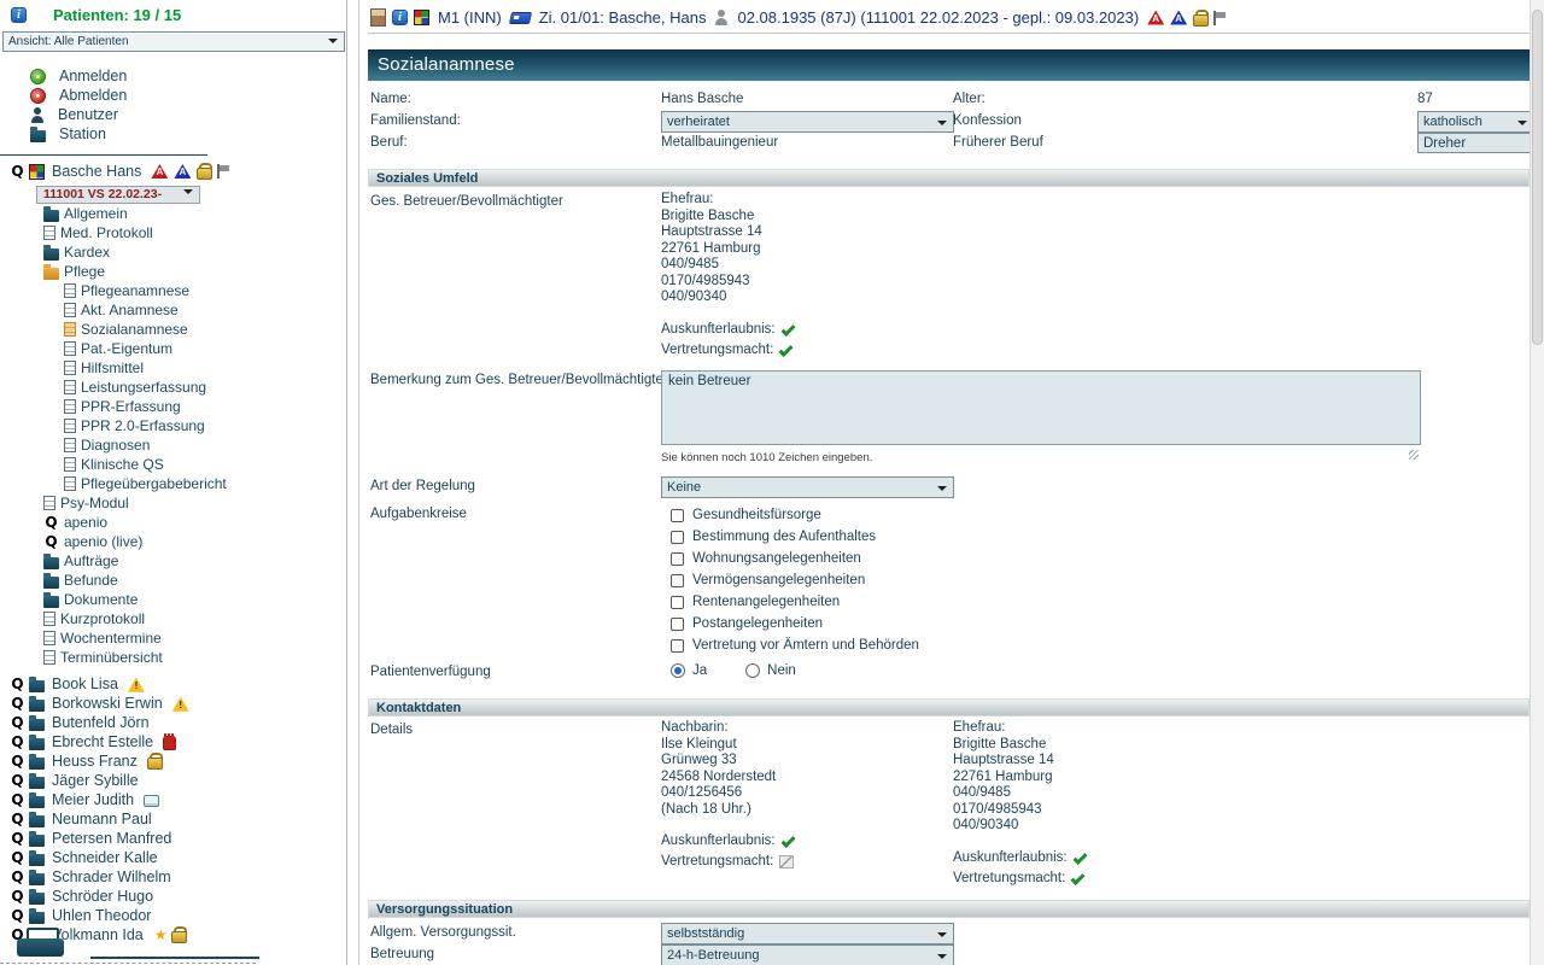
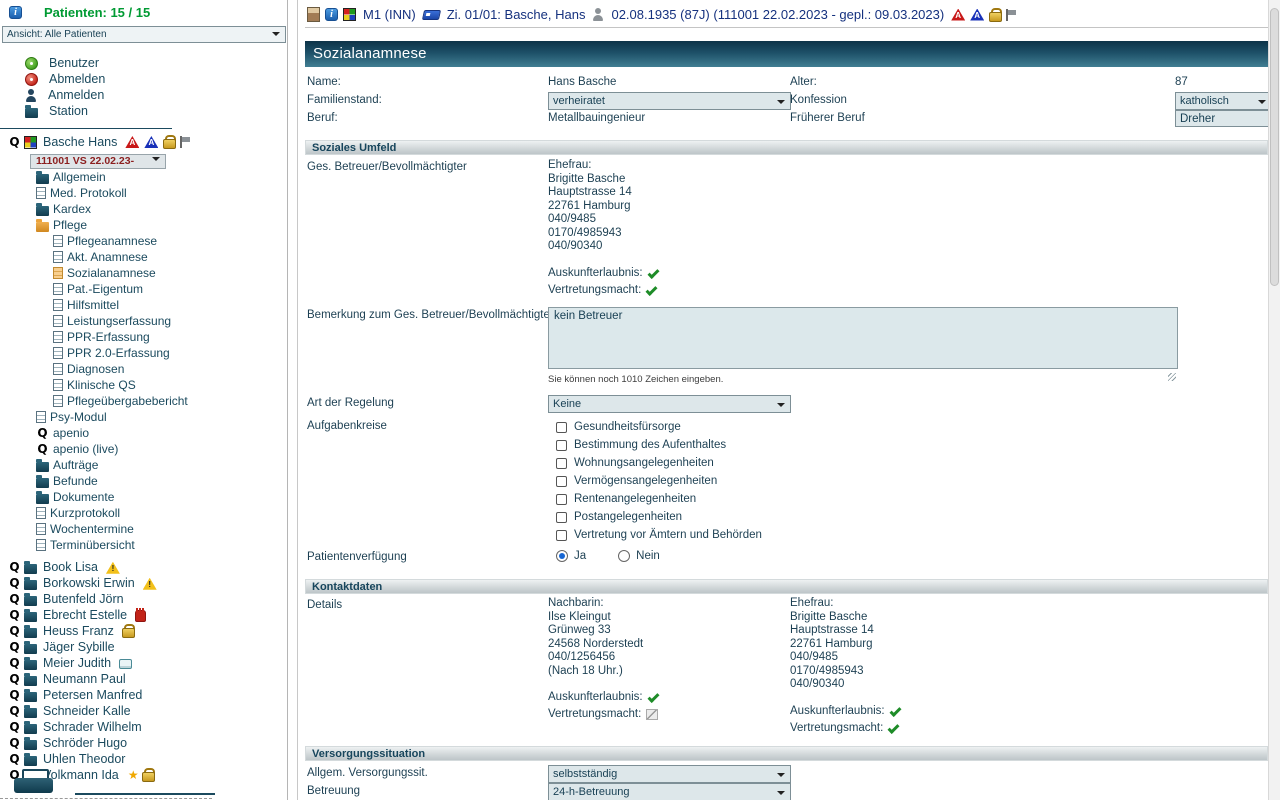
- Patienten: 19 / 15
+ Patienten: 15 / 15
  Ansicht: Alle Patienten
- Anmelden
+ Benutzer
  Abmelden
- Benutzer
+ Anmelden
  Station
  Basche Hans
  111001 VS 22.02.23-
  Allgemein
  Med. Protokoll
  Kardex
  Pflege
  Pflegeanamnese
  Akt. Anamnese
  Sozialanamnese
  Pat.-Eigentum
  Hilfsmittel
  Leistungserfassung
  PPR-Erfassung
  PPR 2.0-Erfassung
  Diagnosen
  Klinische QS
  Pflegeübergabebericht
  Psy-Modul
  apenio
  apenio (live)
  Aufträge
  Befunde
  Dokumente
  Kurzprotokoll
  Wochentermine
  Terminübersicht
  Book Lisa
  Borkowski Erwin
  Butenfeld Jörn
  Ebrecht Estelle
  Heuss Franz
  Jäger Sybille
  Meier Judith
  Neumann Paul
  Petersen Manfred
  Schneider Kalle
  Schrader Wilhelm
  Schröder Hugo
  Uhlen Theodor
  olkmann Ida
  M1 (INN)
  Zi. 01/01: Basche, Hans
  02.08.1935 (87J) (111001 22.02.2023 - gepl.: 09.03.2023)
  Sozialanamnese
  Name:
  Hans Basche
  Alter:
  87
  Familienstand:
  verheiratet
  Konfession
  katholisch
  Beruf:
  Metallbauingenieur
  Früherer Beruf
  Dreher
  Soziales Umfeld
  Ges. Betreuer/Bevollmächtigter
  Ehefrau:
  Brigitte Basche
  Hauptstrasse 14
  22761 Hamburg
  040/9485
  0170/4985943
  040/90340
  Auskunfterlaubnis:
  Vertretungsmacht:
  Bemerkung zum Ges. Betreuer/Bevollmächtigte
  kein Betreuer
  Sie können noch 1010 Zeichen eingeben.
  Art der Regelung
  Keine
  Aufgabenkreise
  Gesundheitsfürsorge
  Bestimmung des Aufenthaltes
  Wohnungsangelegenheiten
  Vermögensangelegenheiten
  Rentenangelegenheiten
  Postangelegenheiten
  Vertretung vor Ämtern und Behörden
  Patientenverfügung
  Ja
  Nein
  Kontaktdaten
  Details
  Nachbarin:
  Ilse Kleingut
  Grünweg 33
  24568 Norderstedt
  040/1256456
  (Nach 18 Uhr.)
  Auskunfterlaubnis:
  Vertretungsmacht:
  Ehefrau:
  Brigitte Basche
  Hauptstrasse 14
  22761 Hamburg
  040/9485
  0170/4985943
  040/90340
  Auskunfterlaubnis:
  Vertretungsmacht:
  Versorgungssituation
  Allgem. Versorgungssit.
  selbstständig
  Betreuung
  24-h-Betreuung
